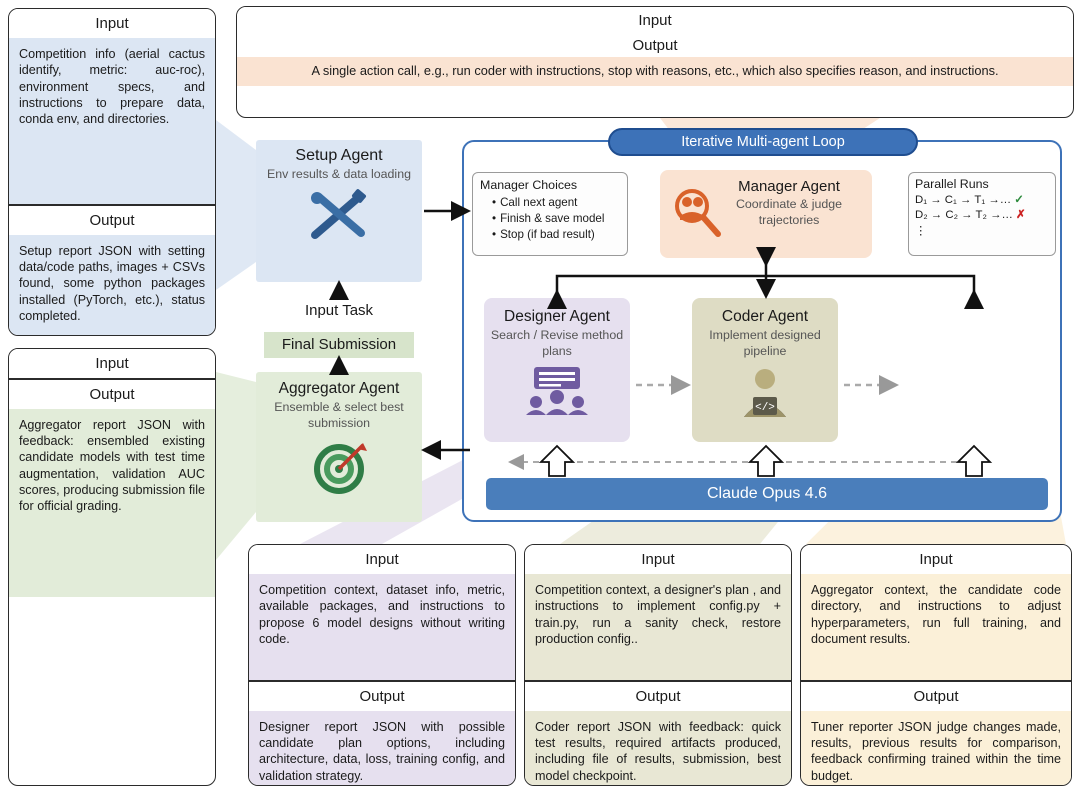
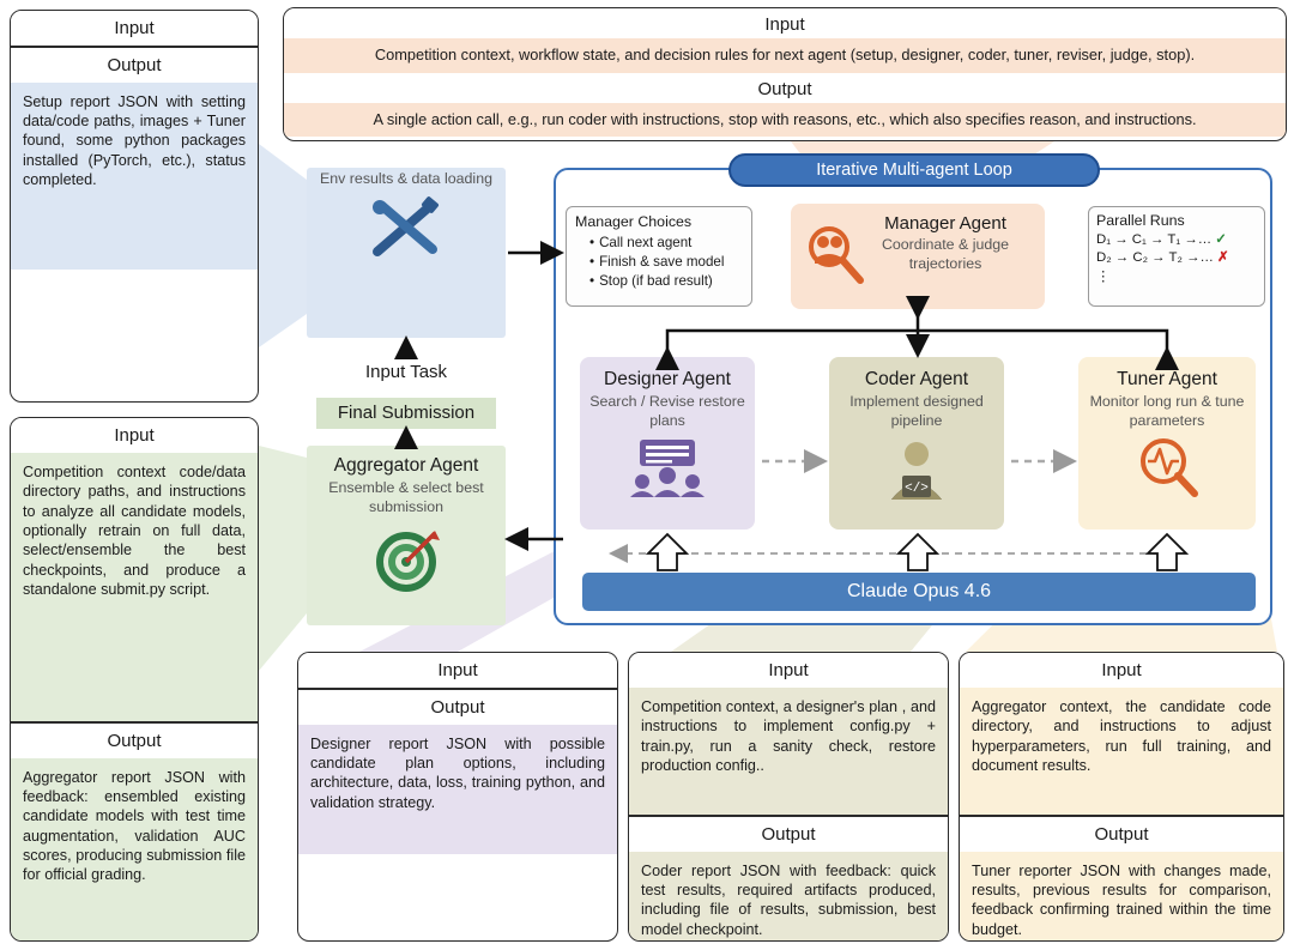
  Input
+ Competition context, workflow state, and decision rules for next agent (setup, designer, coder, tuner, reviser, judge, stop).
  Output
  A single action call, e.g., run coder with instructions, stop with reasons, etc., which also specifies reason, and instructions.
  Input
- Competition info (aerial cactus identify, metric: auc-roc), environment specs, and instructions to prepare data, conda env, and directories.
  Output
- Setup report JSON with setting data/code paths, images + CSVs found, some python packages installed (PyTorch, etc.), status completed.
+ Setup report JSON with setting data/code paths, images + Tuner found, some python packages installed (PyTorch, etc.), status completed.
  Input
+ Competition context code/data directory paths, and instructions to analyze all candidate models, optionally retrain on full data, select/ensemble the best checkpoints, and produce a standalone submit.py script.
  Output
  Aggregator report JSON with feedback: ensembled existing candidate models with test time augmentation, validation AUC scores, producing submission file for official grading.
  Iterative Multi-agent Loop
  Manager Choices
  Call next agent
  Finish & save model
  Stop (if bad result)
  Manager Agent
  Coordinate & judge trajectories
  Parallel Runs
  D₁ → C₁ → T₁ →… ✓
  D₂ → C₂ → T₂ →… ✗
  ⋮
  Designer Agent
- Search / Revise method plans
+ Search / Revise restore plans
  Coder Agent
  Implement designed pipeline
  </>
+ Tuner Agent
+ Monitor long run & tune parameters
  Claude Opus 4.6
- Setup Agent
  Env results & data loading
  Input Task
  Final Submission
  Aggregator Agent
  Ensemble & select best submission
  Input
- Competition context, dataset info, metric, available packages, and instructions to propose 6 model designs without writing code.
  Output
- Designer report JSON with possible candidate plan options, including architecture, data, loss, training config, and validation strategy.
+ Designer report JSON with possible candidate plan options, including architecture, data, loss, training python, and validation strategy.
  Input
  Competition context, a designer's plan , and instructions to implement config.py + train.py, run a sanity check, restore production config..
  Output
  Coder report JSON with feedback: quick test results, required artifacts produced, including file of results, submission, best model checkpoint.
  Input
  Aggregator context, the candidate code directory, and instructions to adjust hyperparameters, run full training, and document results.
  Output
- Tuner reporter JSON judge changes made, results, previous results for comparison, feedback confirming trained within the time budget.
+ Tuner reporter JSON with changes made, results, previous results for comparison, feedback confirming trained within the time budget.
